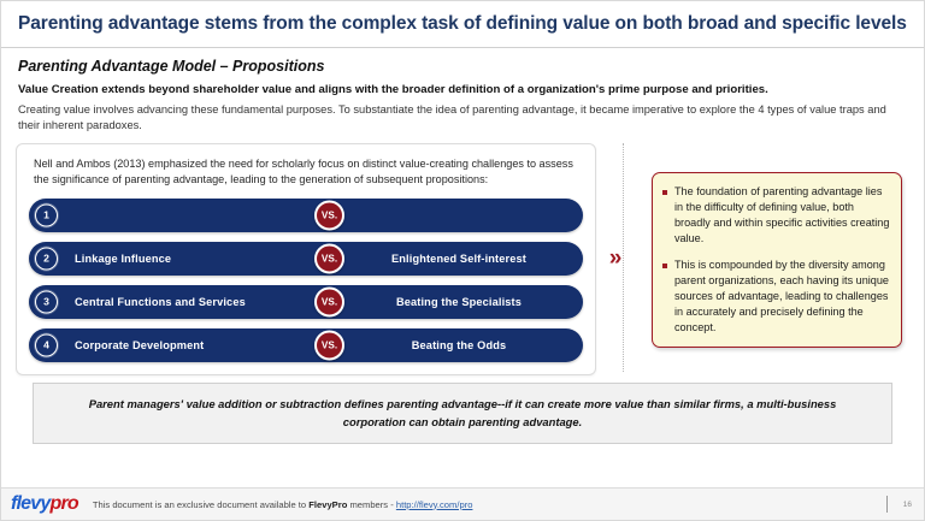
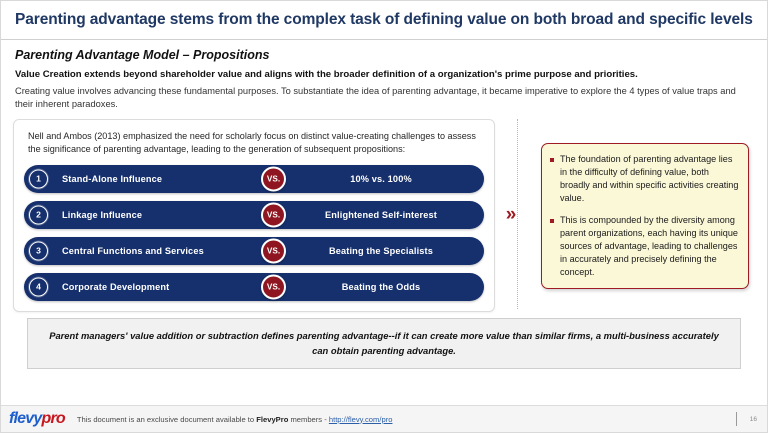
  Parenting advantage stems from the complex task of defining value on both broad and specific levels
  Parenting Advantage Model – Propositions
  Value Creation extends beyond shareholder value and aligns with the broader definition of a organization's prime purpose and priorities.
  Creating value involves advancing these fundamental purposes. To substantiate the idea of parenting advantage, it became imperative to explore the 4 types of value traps and their inherent paradoxes.
  Nell and Ambos (2013) emphasized the need for scholarly focus on distinct value-creating challenges to assess the significance of parenting advantage, leading to the generation of subsequent propositions:
  1
+ Stand-Alone Influence
+ 10% vs. 100%
  VS.
  2
  Linkage Influence
  Enlightened Self-interest
  VS.
  3
  Central Functions and Services
  Beating the Specialists
  VS.
  4
  Corporate Development
  Beating the Odds
  VS.
  »
  The foundation of parenting advantage lies in the difficulty of defining value, both broadly and within specific activities creating value.
  This is compounded by the diversity among parent organizations, each having its unique sources of advantage, leading to challenges in accurately and precisely defining the concept.
- Parent managers' value addition or subtraction defines parenting advantage--if it can create more value than similar firms, a multi-business corporation can obtain parenting advantage.
+ Parent managers' value addition or subtraction defines parenting advantage--if it can create more value than similar firms, a multi-business accurately can obtain parenting advantage.
  flevypro
  This document is an exclusive document available to FlevyPro members - http://flevy.com/pro
